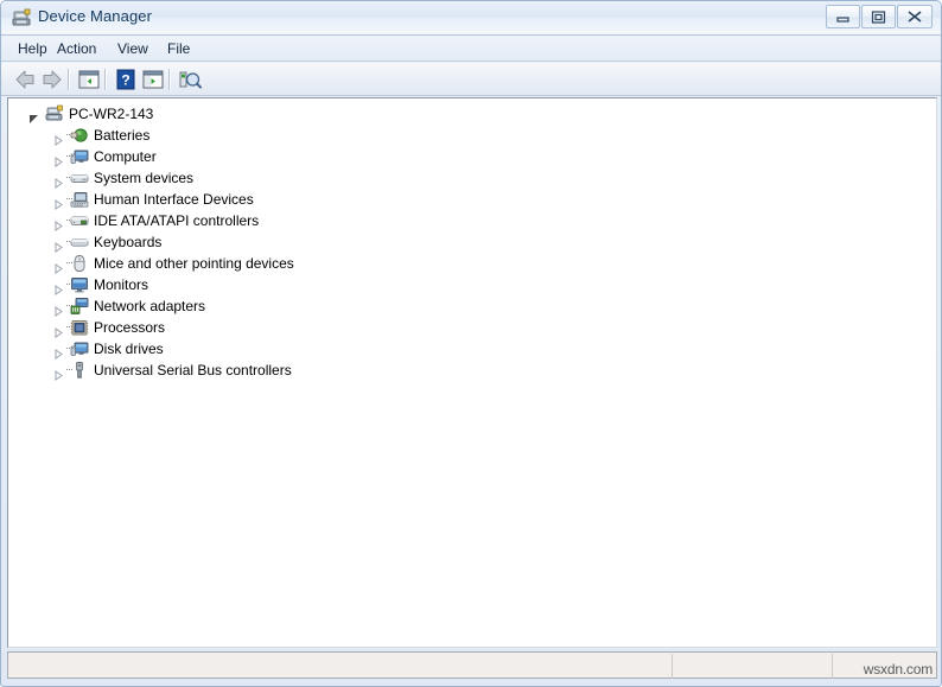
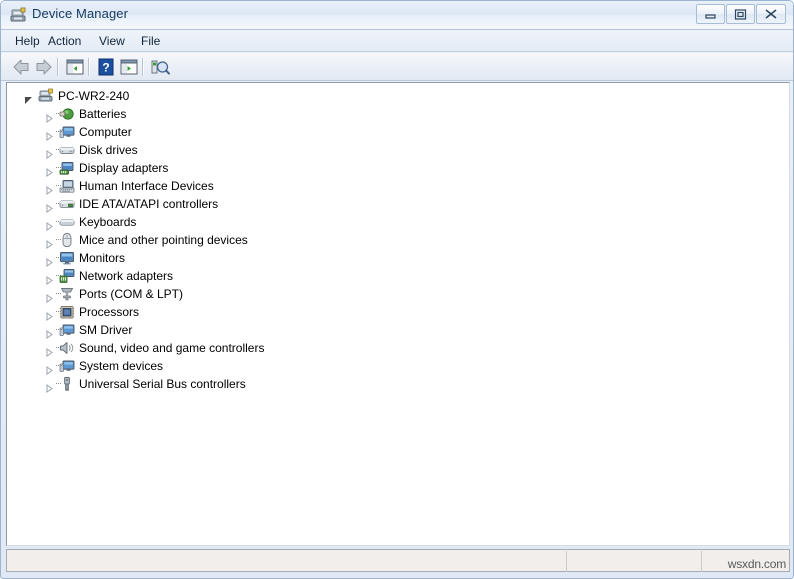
  Device Manager
  Help
  Action
  View
  File
  ?
- PC-WR2-143
+ PC-WR2-240
  Batteries
  Computer
- System devices
+ Disk drives
+ Display adapters
  Human Interface Devices
  IDE ATA/ATAPI controllers
  Keyboards
  Mice and other pointing devices
  Monitors
  Network adapters
+ Ports (COM & LPT)
  Processors
+ SM Driver
+ Sound, video and game controllers
- Disk drives
+ System devices
  Universal Serial Bus controllers
  wsxdn.com
